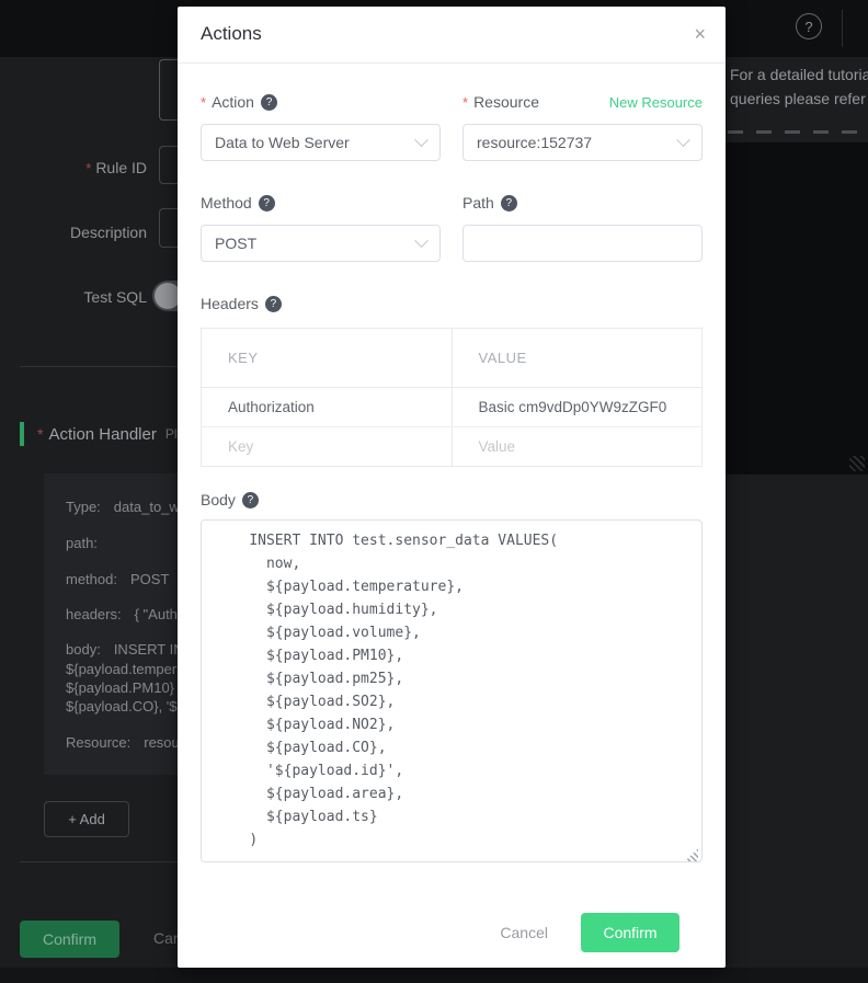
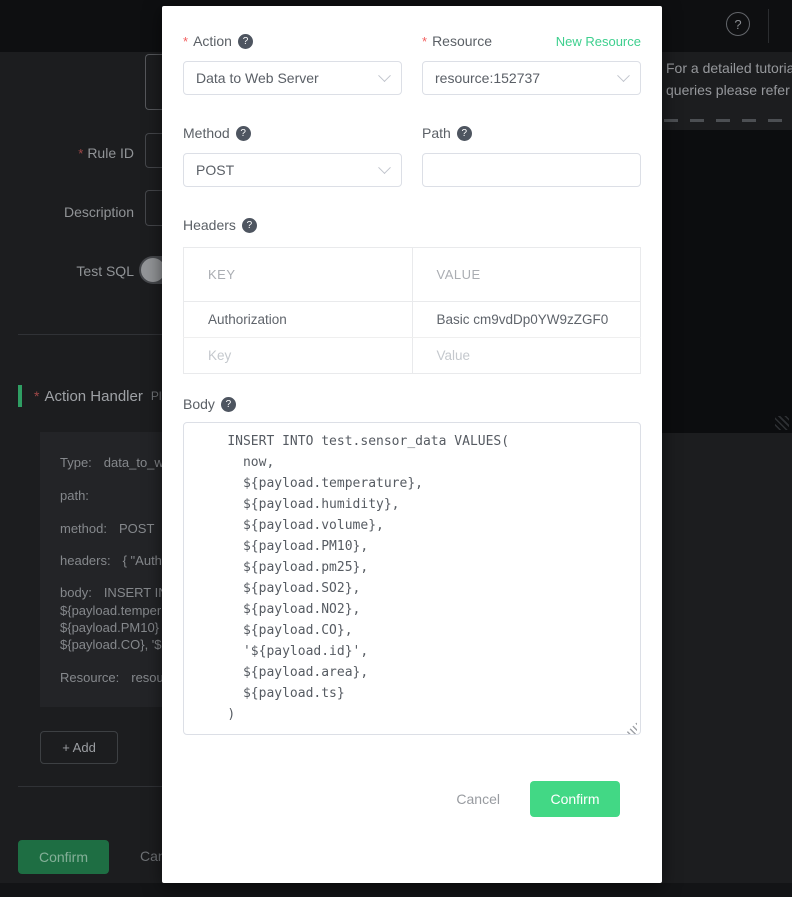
  ?
  For a detailed tutoria
  queries please refer
  * Rule ID
  Description
  Test SQL
  *
  Action Handler
  Pl
  Type: data_to_w
  path:
  method: POST
  headers: { "Auth
  body: INSERT I
  ${payload.temper
  ${payload.PM10}
  ${payload.CO}, '$
  Resource: resou
  + Add
  Confirm
- Actions
- ×
  *
  Action
  ?
  Data to Web Server
  *
  Resource
  New Resource
  resource:152737
  Method
  ?
  POST
  Path
  ?
  Headers
  ?
  KEY	VALUE
  Authorization	Basic cm9vdDp0YW9zZGF0
  Key	Value
  Body
  ?
  INSERT INTO test.sensor_data VALUES(
  now,
  ${payload.temperature},
  ${payload.humidity},
  ${payload.volume},
  ${payload.PM10},
  ${payload.pm25},
  ${payload.SO2},
  ${payload.NO2},
  ${payload.CO},
  '${payload.id}',
  ${payload.area},
  ${payload.ts}
  )
  Cancel
  Confirm
